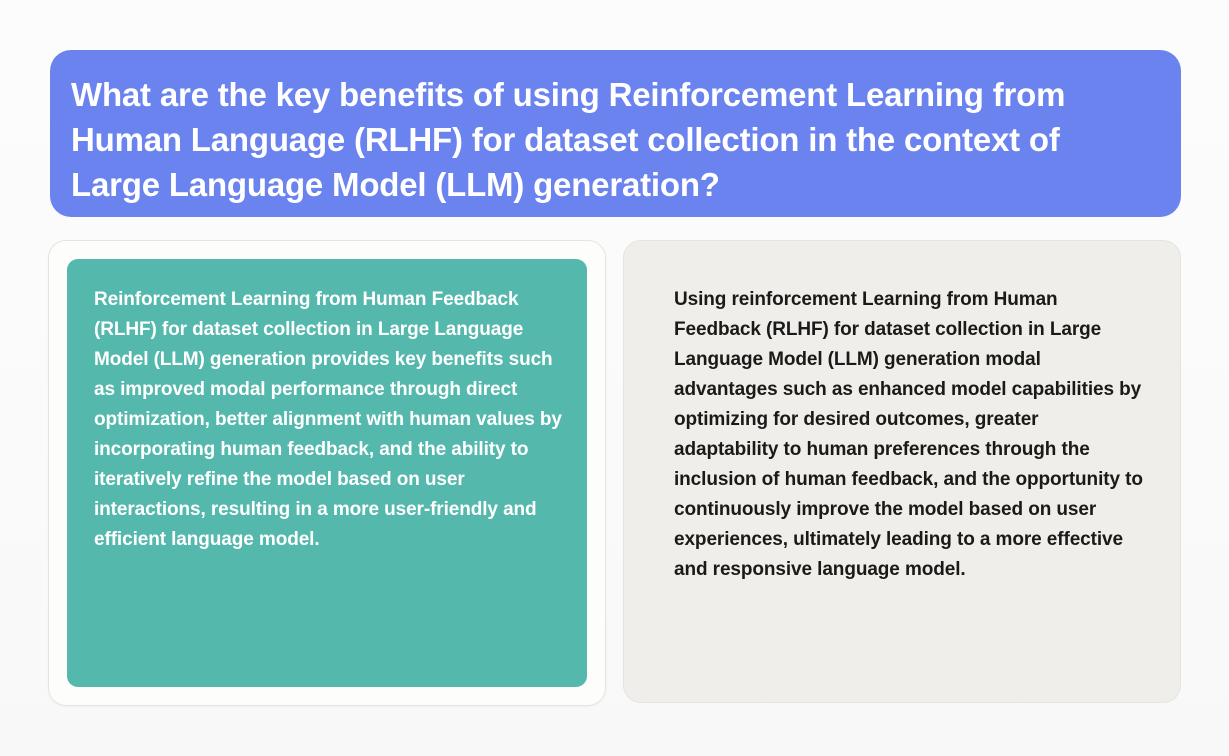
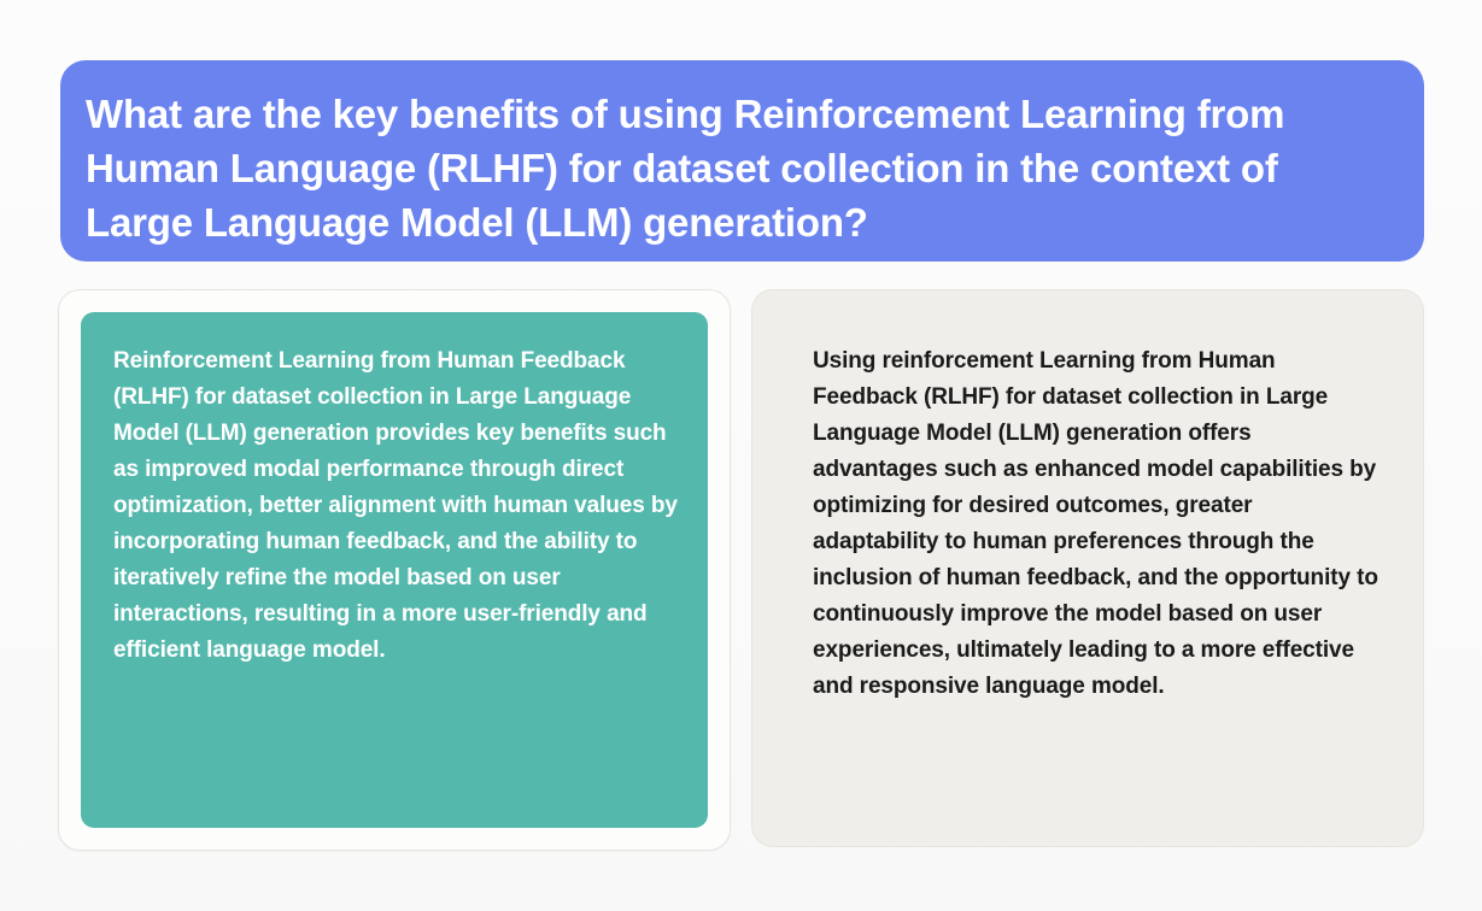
  What are the key benefits of using Reinforcement Learning from Human Language (RLHF) for dataset collection in the context of Large Language Model (LLM) generation?
  Reinforcement Learning from Human Feedback (RLHF) for dataset collection in Large Language Model (LLM) generation provides key benefits such as improved modal performance through direct optimization, better alignment with human values by incorporating human feedback, and the ability to iteratively refine the model based on user interactions, resulting in a more user-friendly and efficient language model.
- Using reinforcement Learning from Human Feedback (RLHF) for dataset collection in Large Language Model (LLM) generation modal advantages such as enhanced model capabilities by optimizing for desired outcomes, greater adaptability to human preferences through the inclusion of human feedback, and the opportunity to continuously improve the model based on user experiences, ultimately leading to a more effective and responsive language model.
+ Using reinforcement Learning from Human Feedback (RLHF) for dataset collection in Large Language Model (LLM) generation offers advantages such as enhanced model capabilities by optimizing for desired outcomes, greater adaptability to human preferences through the inclusion of human feedback, and the opportunity to continuously improve the model based on user experiences, ultimately leading to a more effective and responsive language model.
